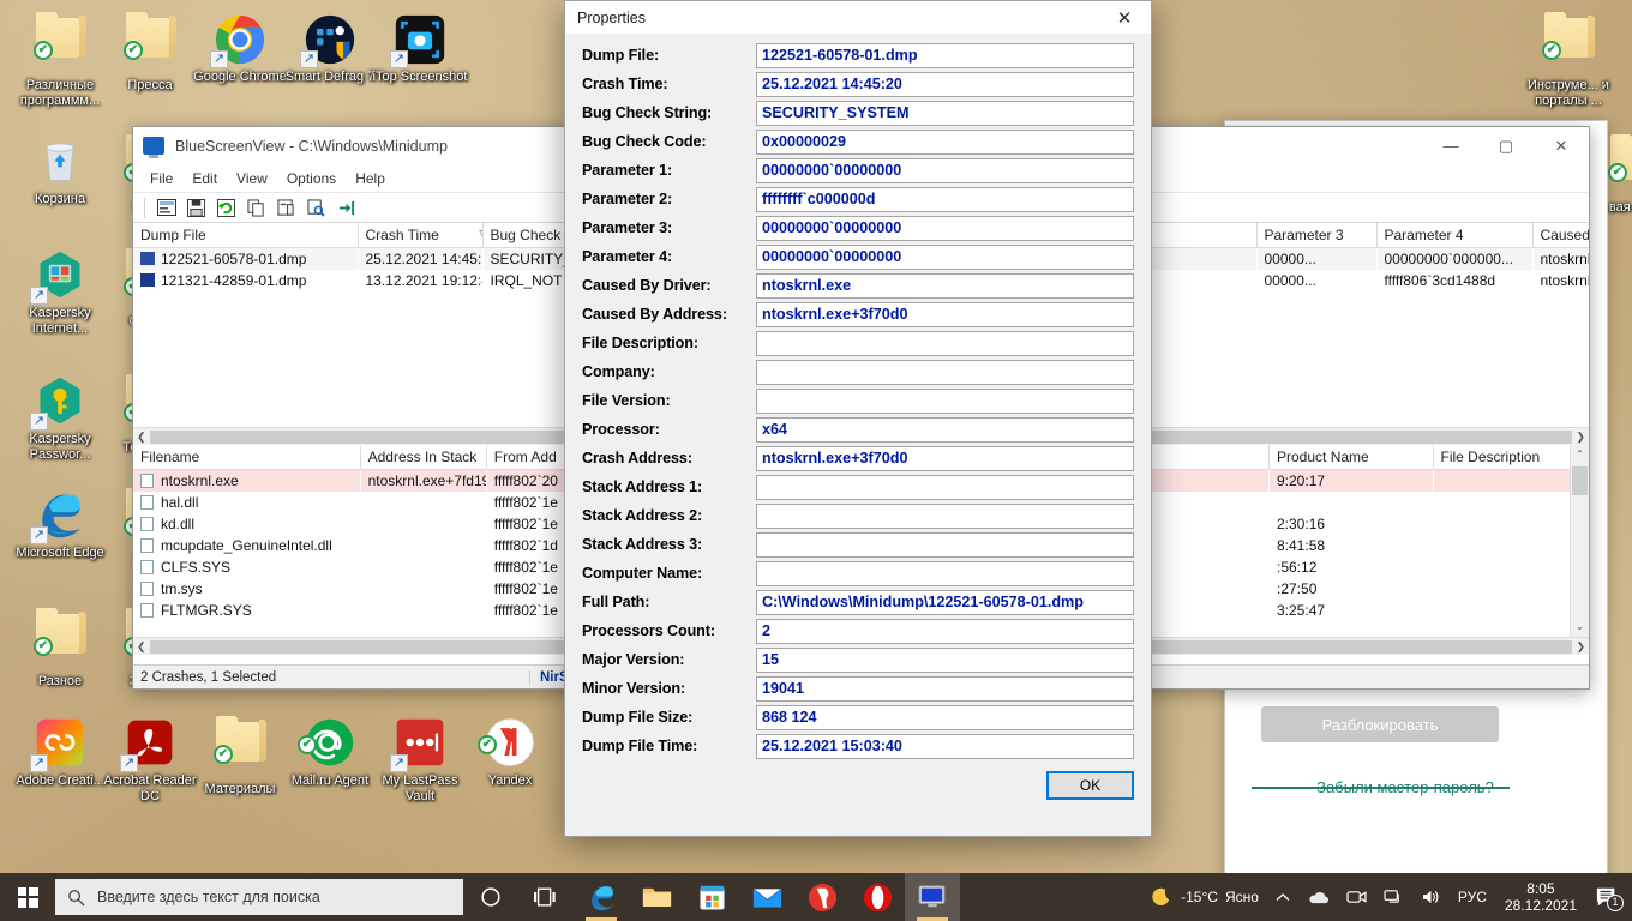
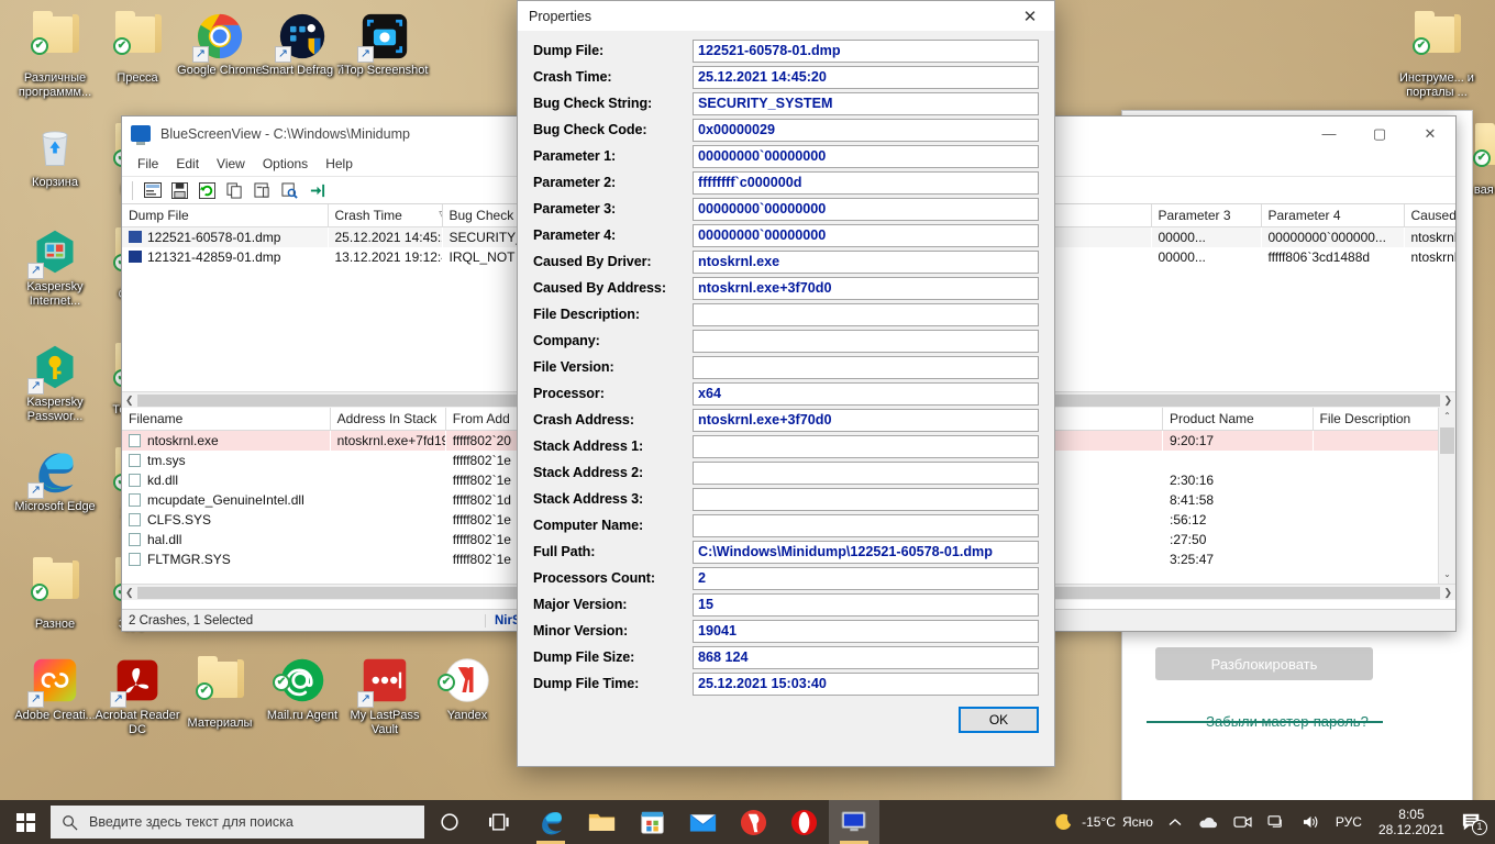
  ✔
  Различные программм...
  ✔
  Пресса
  ↗
  Google Chrome
  ↗
  Smart Defrag 7
  ↗
  iTop Screenshot
  Корзина
  ↗
  Kaspersky Internet...
  ↗
  Kaspersky Passwor...
  ↗
  Microsoft Edge
  ✔
  Разное
  ✔
  Инструме... и порталы ...
  ✔
  ↗
  Adobe Creati...
  ↗
  Acrobat Reader DC
  ✔
  Материалы
  ✔
  Mail.ru Agent
  ↗
  My LastPass Vault
  ✔
  Yandex
  Разблокировать
  Забыли мастер-пароль?
  BlueScreenView - C:\Windows\Minidump
  —
  ▢
  ✕
  File
  Edit
  View
  Options
  Help
  Dump File	Crash Time	Bug Check	Parameter 3	Parameter 4	Caused
  122521-60578-01.dmp	25.12.2021 14:45:	SECURITY	00000...	00000000`000000...	ntoskrn
  121321-42859-01.dmp	13.12.2021 19:12:	IRQL_NOT	00000...	fffff806`3cd1488d	ntoskrn
  ❮
  ❯
  Filename	Address In Stack	From Add	Product Name	File Description
  ntoskrnl.exe	ntoskrnl.exe+7fd1	fffff802`20	9:20:17
- hal.dll		fffff802`1e
+ tm.sys		fffff802`1e
  kd.dll		fffff802`1e	2:30:16
  mcupdate_GenuineIntel.dll		fffff802`1d	8:41:58
  CLFS.SYS		fffff802`1e	:56:12
- tm.sys		fffff802`1e	:27:50
+ hal.dll		fffff802`1e	:27:50
  FLTMGR.SYS		fffff802`1e	3:25:47
  ⌃
  ⌄
  ❮
  ❯
  2 Crashes, 1 Selected
  Properties
  ✕
  Dump File:
  122521-60578-01.dmp
  Crash Time:
  25.12.2021 14:45:20
  Bug Check String:
  SECURITY_SYSTEM
  Bug Check Code:
  0x00000029
  Parameter 1:
  00000000`00000000
  Parameter 2:
  ffffffff`c000000d
  Parameter 3:
  00000000`00000000
  Parameter 4:
  00000000`00000000
  Caused By Driver:
  ntoskrnl.exe
  Caused By Address:
  ntoskrnl.exe+3f70d0
  File Description:
  Company:
  File Version:
  Processor:
  x64
  Crash Address:
  ntoskrnl.exe+3f70d0
  Stack Address 1:
  Stack Address 2:
  Stack Address 3:
  Computer Name:
  Full Path:
  C:\Windows\Minidump\122521-60578-01.dmp
  Processors Count:
  2
  Major Version:
  15
  Minor Version:
  19041
  Dump File Size:
  868 124
  Dump File Time:
  25.12.2021 15:03:40
  OK
  Введите здесь текст для поиска
  -15°C
  Ясно
  РУС
  8:05
  28.12.2021
  1
